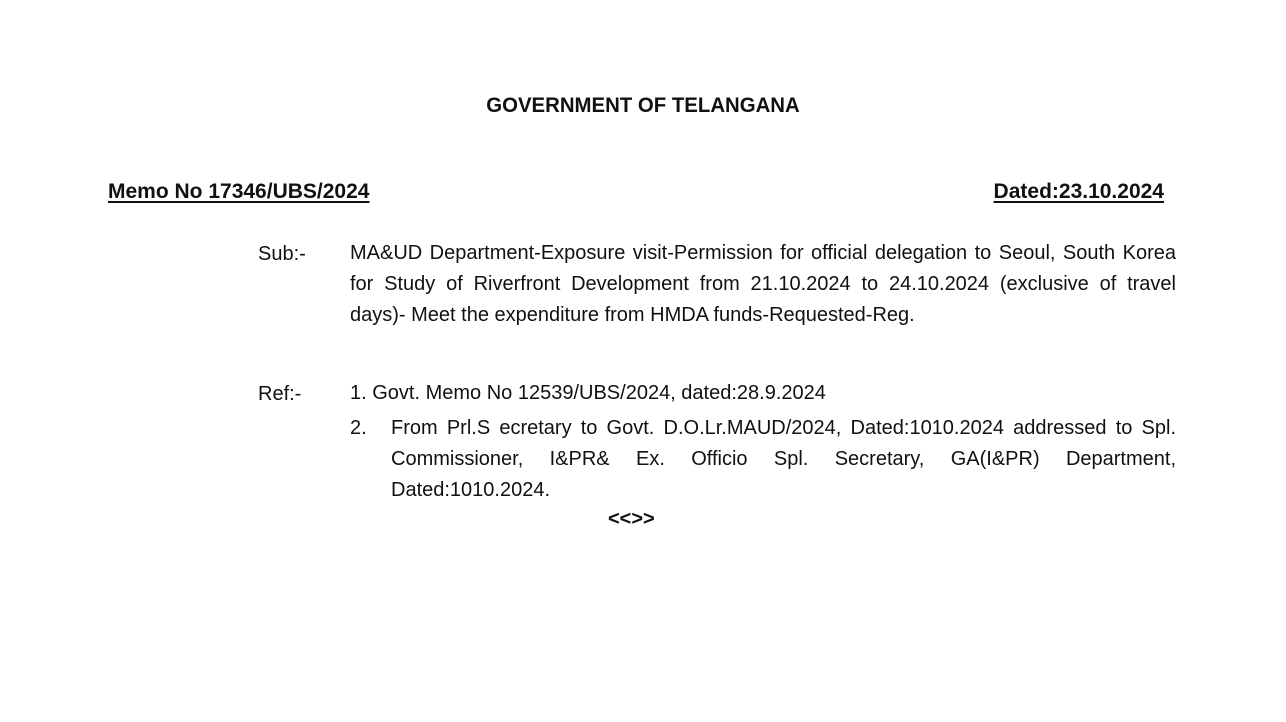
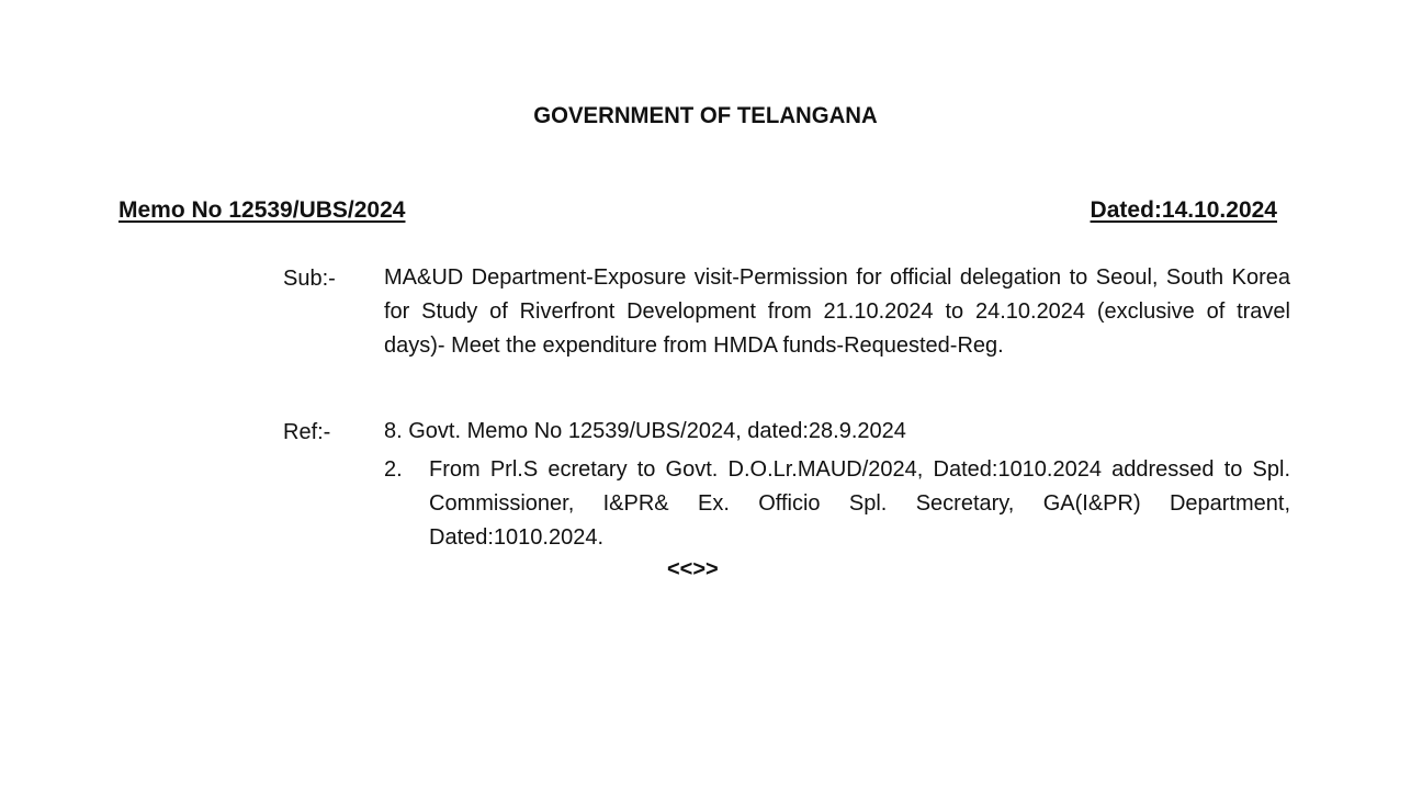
  GOVERNMENT OF TELANGANA
- Memo No 17346/UBS/2024
+ Memo No 12539/UBS/2024
- Dated:23.10.2024
+ Dated:14.10.2024
  Sub:-
  MA&UD Department-Exposure visit-Permission for official delegation to Seoul, South Korea for Study of Riverfront Development from 21.10.2024 to 24.10.2024 (exclusive of travel days)- Meet the expenditure from HMDA funds-Requested-Reg.
  Ref:-
- 1. Govt. Memo No 12539/UBS/2024, dated:28.9.2024
+ 8. Govt. Memo No 12539/UBS/2024, dated:28.9.2024
  2.
  From Prl.S ecretary to Govt. D.O.Lr.MAUD/2024, Dated:1010.2024 addressed to Spl. Commissioner, I&PR& Ex. Officio Spl. Secretary, GA(I&PR) Department, Dated:1010.2024.
  <<>>
